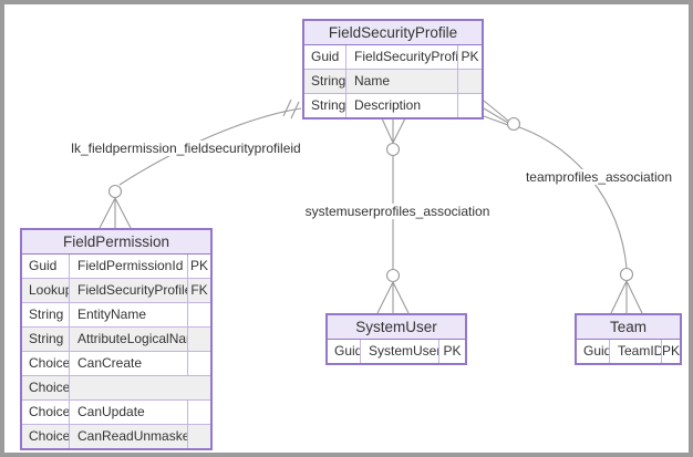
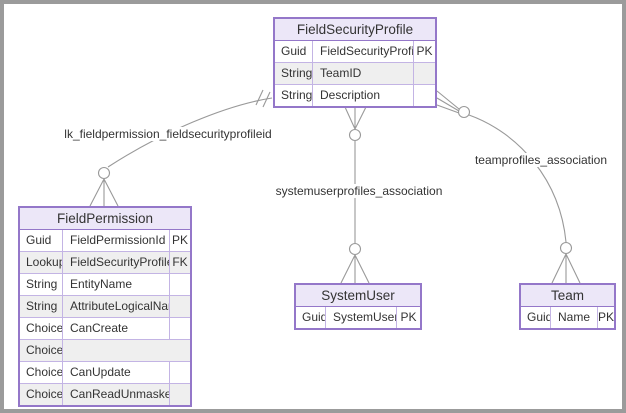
  lk_fieldpermission_fieldsecurityprofileid
  systemuserprofiles_association
  teamprofiles_association
  FieldSecurityProfile
  Guid
  FieldSecurityProfi
  PK
  String
- Name
+ TeamID
  String
  Description
  FieldPermission
  Guid
  FieldPermissionId
  PK
  Lookup
  FieldSecurityProfil
  FK
  String
  EntityName
  String
  AttributeLogicalNa
  Choice
  CanCreate
  Choice
  Choice
  CanUpdate
  Choice
  CanReadUnmaske
  SystemUser
  Guid
  SystemUser
  PK
  Team
  Guid
- TeamID
+ Name
  PK
